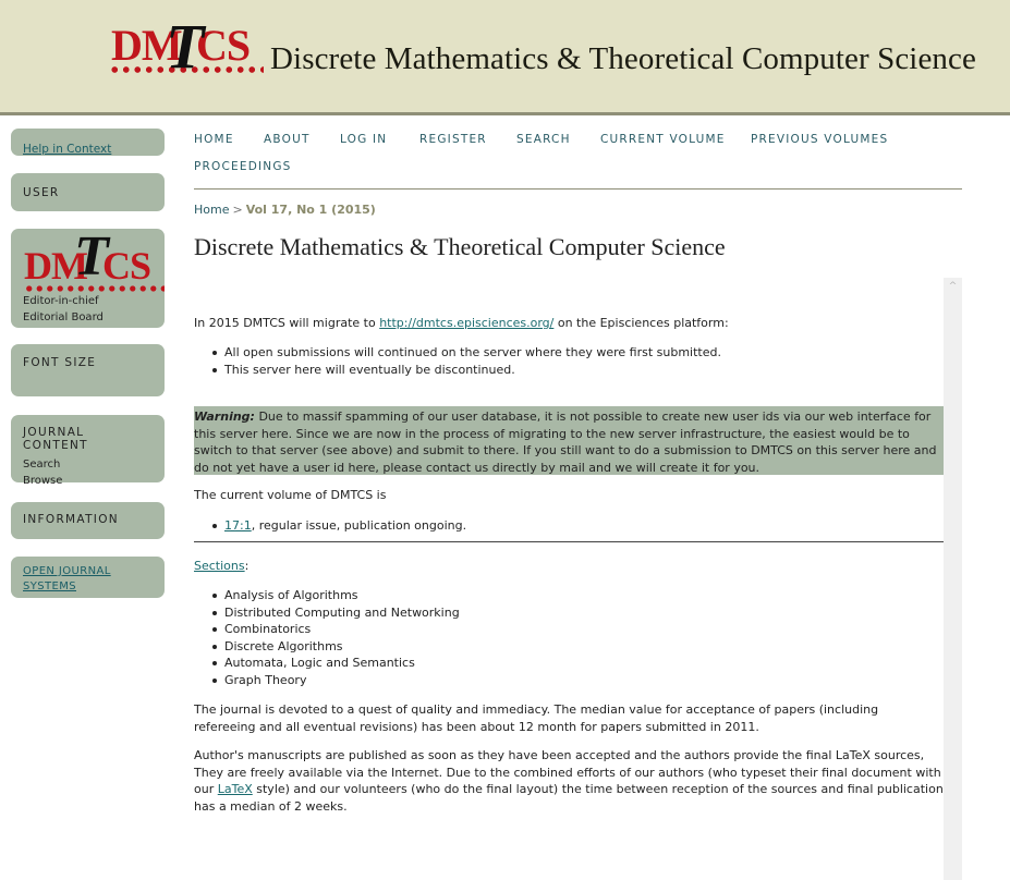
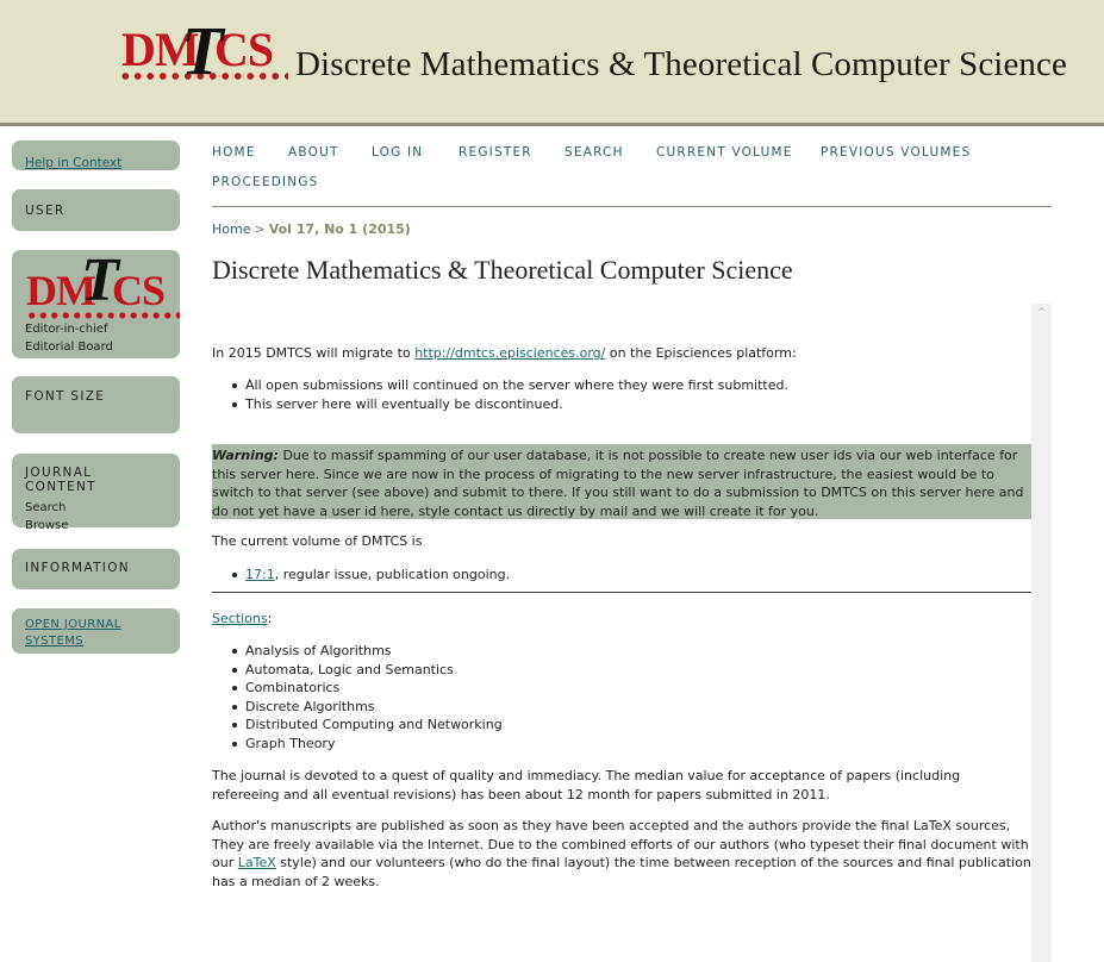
  DM
  CS
  T
  Discrete Mathematics & Theoretical Computer Science
  Help in Context
  USER
  DM
  CS
  T
  Editor-in-chief
  Editorial Board
  FONT SIZE
  JOURNAL CONTENT
  Search
  Browse
  INFORMATION
  OPEN JOURNAL
  SYSTEMS
  HOME
  ABOUT
  LOG IN
  REGISTER
  SEARCH
  CURRENT VOLUME
  PREVIOUS VOLUMES
  PROCEEDINGS
  Home > Vol 17, No 1 (2015)
  Discrete Mathematics & Theoretical Computer Science
  In 2015 DMTCS will migrate to http://dmtcs.episciences.org/ on the Episciences platform:
  All open submissions will continued on the server where they were first submitted.
  This server here will eventually be discontinued.
- Warning: Due to massif spamming of our user database, it is not possible to create new user ids via our web interface for this server here. Since we are now in the process of migrating to the new server infrastructure, the easiest would be to switch to that server (see above) and submit to there. If you still want to do a submission to DMTCS on this server here and do not yet have a user id here, please contact us directly by mail and we will create it for you.
+ Warning: Due to massif spamming of our user database, it is not possible to create new user ids via our web interface for this server here. Since we are now in the process of migrating to the new server infrastructure, the easiest would be to switch to that server (see above) and submit to there. If you still want to do a submission to DMTCS on this server here and do not yet have a user id here, style contact us directly by mail and we will create it for you.
  The current volume of DMTCS is
  17:1, regular issue, publication ongoing.
  Sections:
  Analysis of Algorithms
- Distributed Computing and Networking
+ Automata, Logic and Semantics
  Combinatorics
  Discrete Algorithms
- Automata, Logic and Semantics
+ Distributed Computing and Networking
  Graph Theory
  The journal is devoted to a quest of quality and immediacy. The median value for acceptance of papers (including refereeing and all eventual revisions) has been about 12 month for papers submitted in 2011.
  Author's manuscripts are published as soon as they have been accepted and the authors provide the final LaTeX sources, They are freely available via the Internet. Due to the combined efforts of our authors (who typeset their final document with our LaTeX style) and our volunteers (who do the final layout) the time between reception of the sources and final publication has a median of 2 weeks.
  ^
